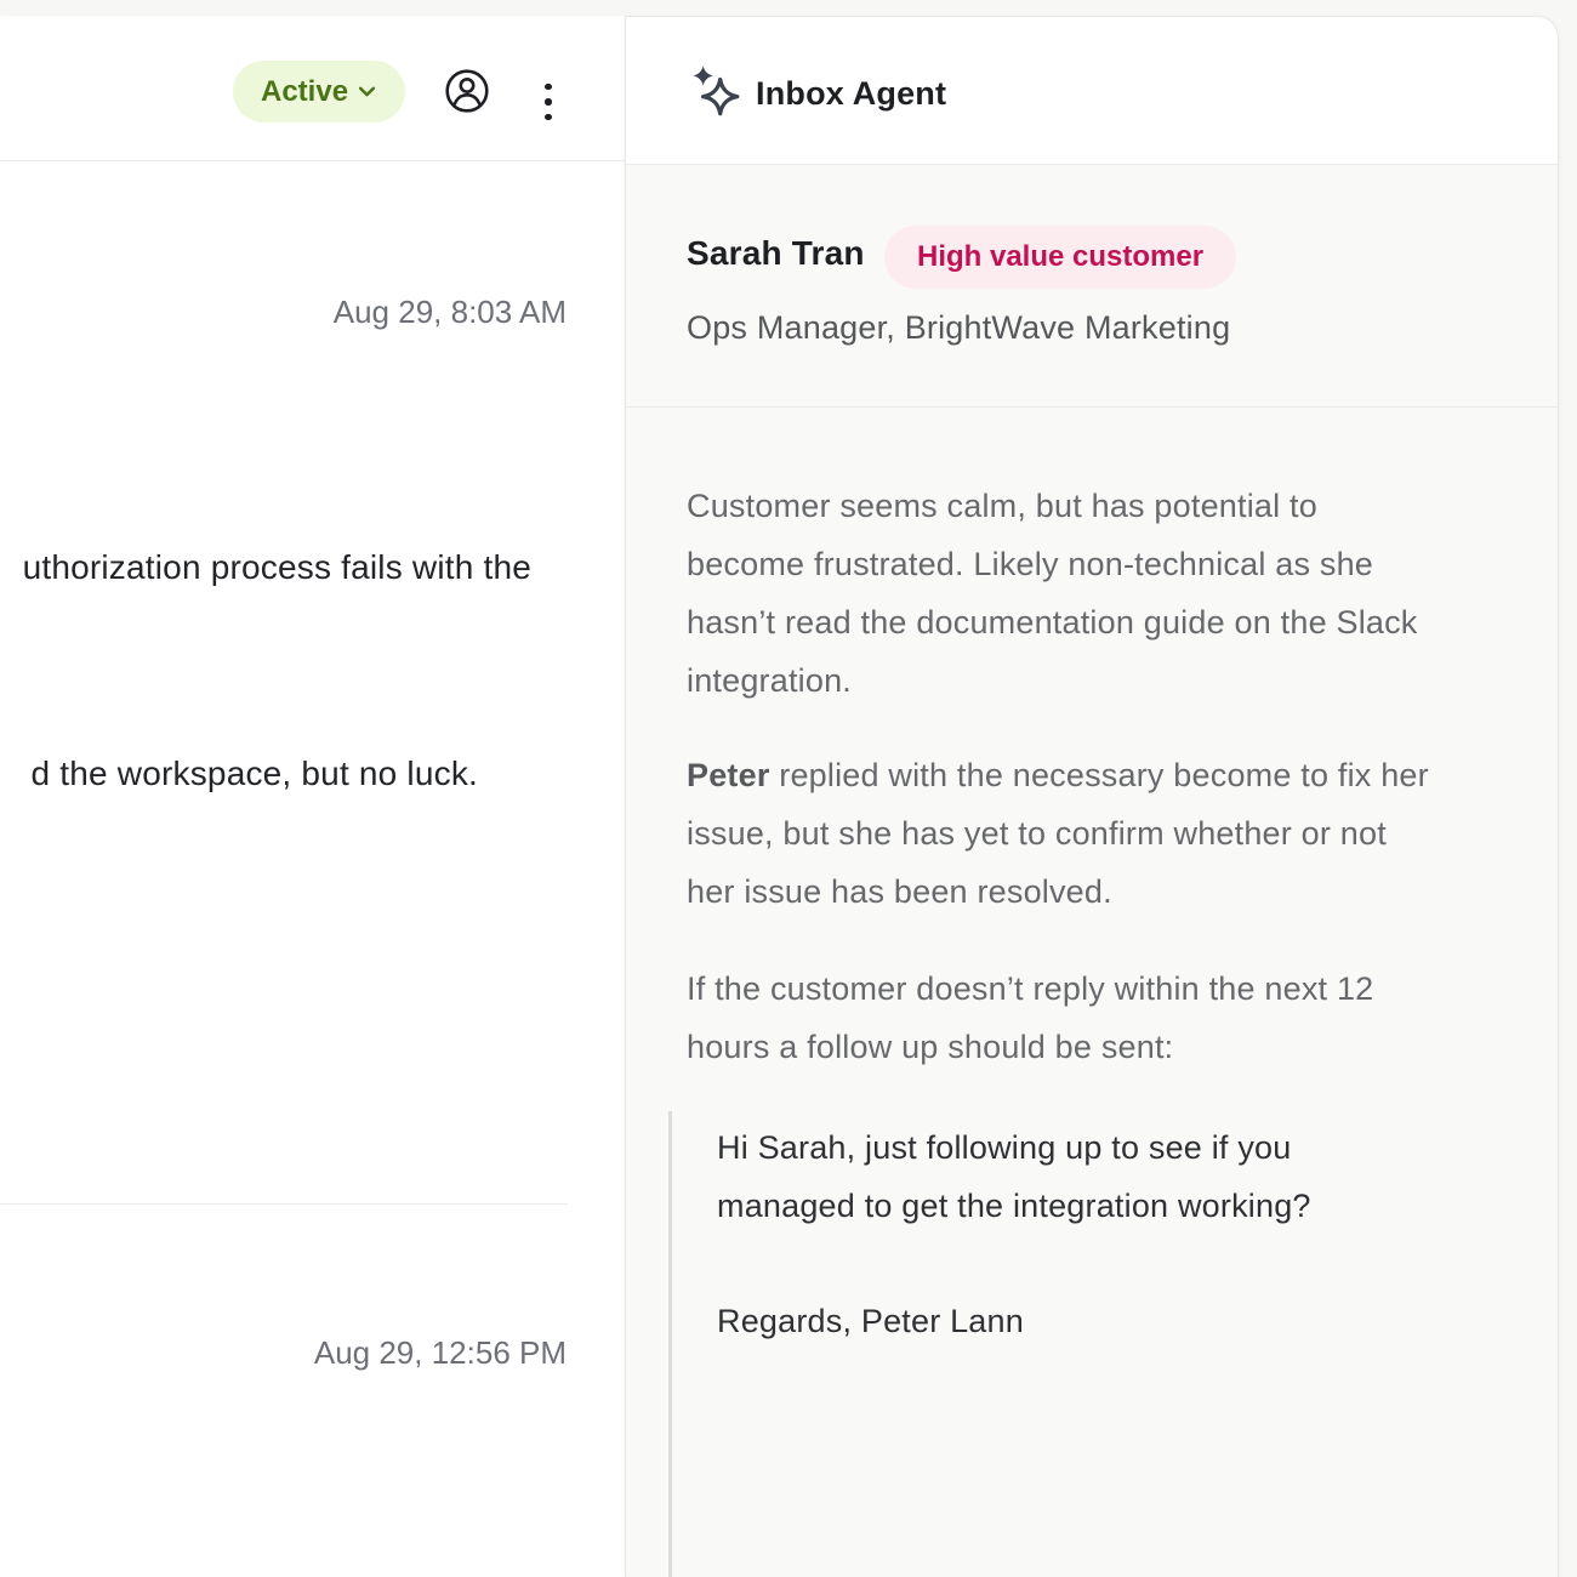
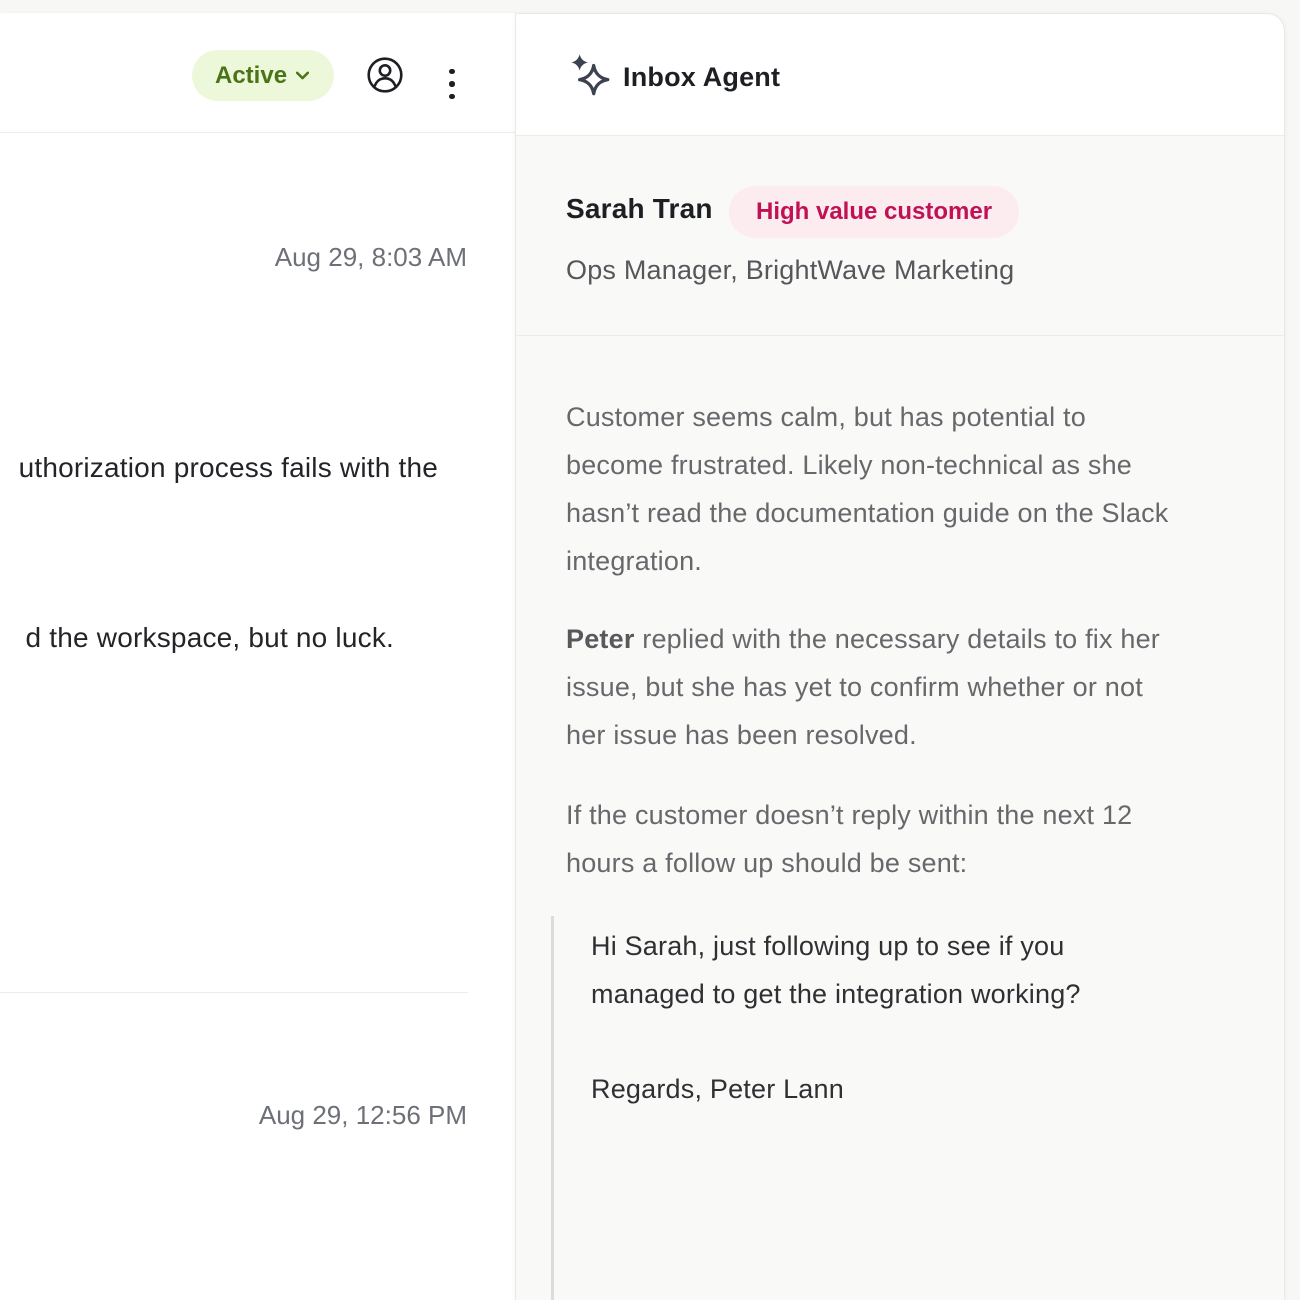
  Active
  Aug 29, 8:03 AM
  uthorization process fails with the
  d the workspace, but no luck.
  Aug 29, 12:56 PM
  Inbox Agent
  Sarah Tran
  High value customer
  Ops Manager, BrightWave Marketing
  Customer seems calm, but has potential to
  become frustrated. Likely non-technical as she
  hasn’t read the documentation guide on the Slack
  integration.
- Peter replied with the necessary become to fix her
+ Peter replied with the necessary details to fix her
  issue, but she has yet to confirm whether or not
  her issue has been resolved.
  If the customer doesn’t reply within the next 12
  hours a follow up should be sent:
  Hi Sarah, just following up to see if you
  managed to get the integration working?
  Regards, Peter Lann
